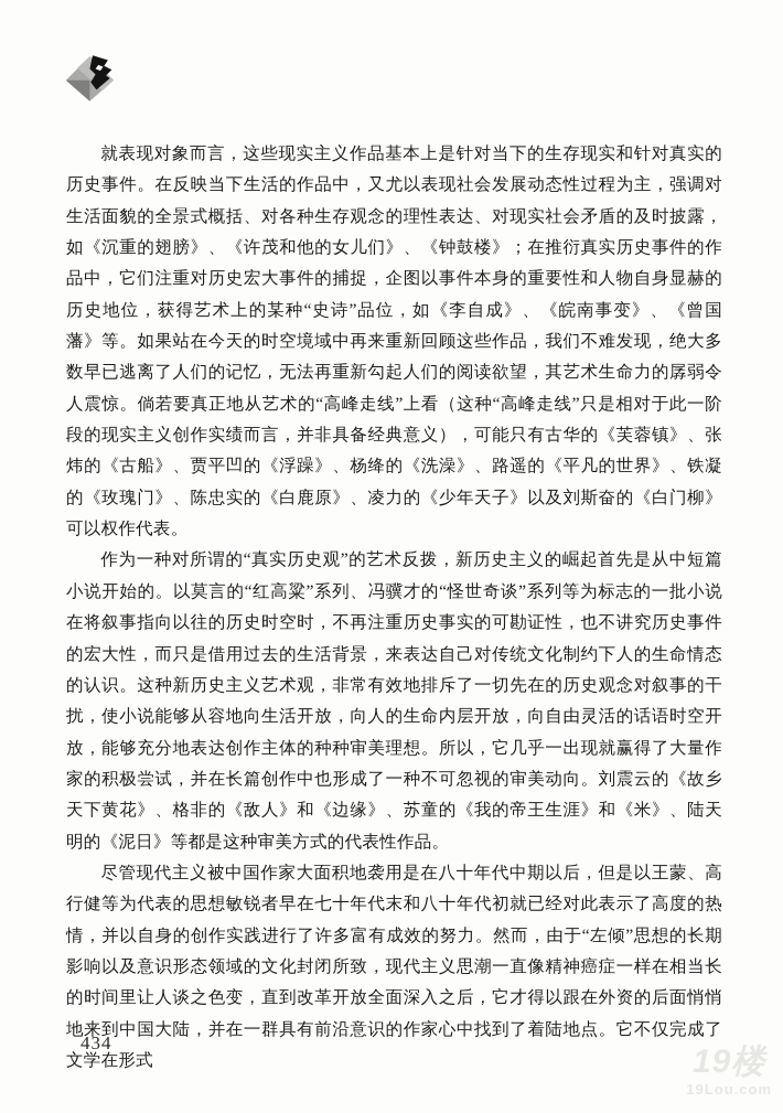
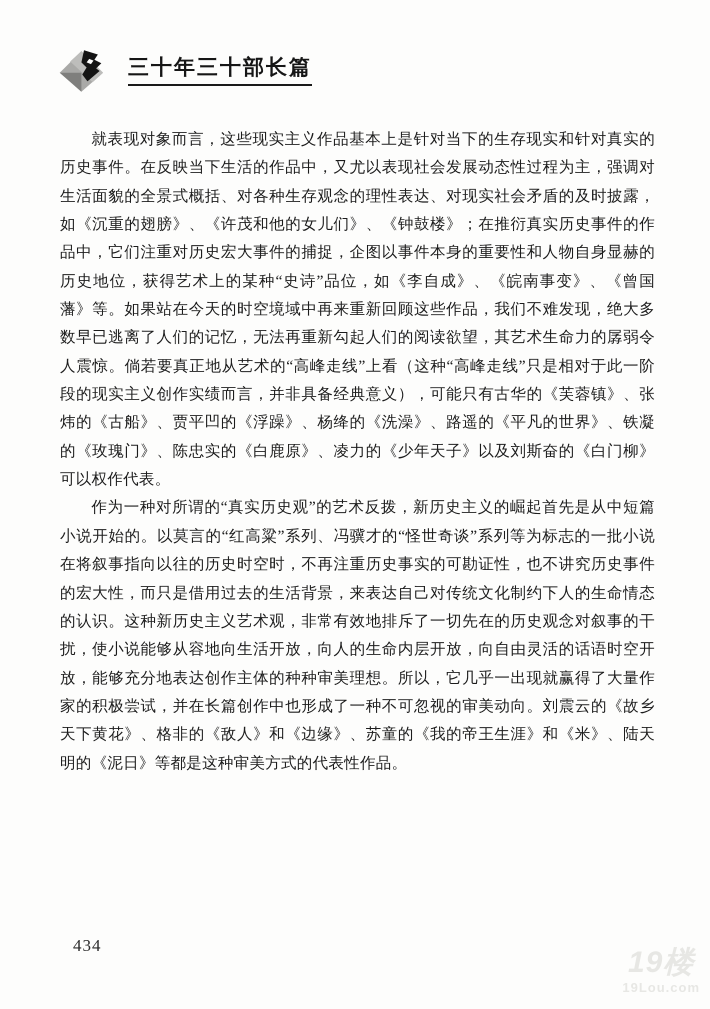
+ 三十年三十部长篇
  就表现对象而言，这些现实主义作品基本上是针对当下的生存现实和针对真实的历史事件。在反映当下生活的作品中，又尤以表现社会发展动态性过程为主，强调对生活面貌的全景式概括、对各种生存观念的理性表达、对现实社会矛盾的及时披露，如《沉重的翅膀》、《许茂和他的女儿们》、《钟鼓楼》；在推衍真实历史事件的作品中，它们注重对历史宏大事件的捕捉，企图以事件本身的重要性和人物自身显赫的历史地位，获得艺术上的某种“史诗”品位，如《李自成》、《皖南事变》、《曾国藩》等。如果站在今天的时空境域中再来重新回顾这些作品，我们不难发现，绝大多数早已逃离了人们的记忆，无法再重新勾起人们的阅读欲望，其艺术生命力的孱弱令人震惊。倘若要真正地从艺术的“高峰走线”上看（这种“高峰走线”只是相对于此一阶段的现实主义创作实绩而言，并非具备经典意义），可能只有古华的《芙蓉镇》、张炜的《古船》、贾平凹的《浮躁》、杨绛的《洗澡》、路遥的《平凡的世界》、铁凝的《玫瑰门》、陈忠实的《白鹿原》、凌力的《少年天子》以及刘斯奋的《白门柳》可以权作代表。
  作为一种对所谓的“真实历史观”的艺术反拨，新历史主义的崛起首先是从中短篇小说开始的。以莫言的“红高粱”系列、冯骥才的“怪世奇谈”系列等为标志的一批小说在将叙事指向以往的历史时空时，不再注重历史事实的可勘证性，也不讲究历史事件的宏大性，而只是借用过去的生活背景，来表达自己对传统文化制约下人的生命情态的认识。这种新历史主义艺术观，非常有效地排斥了一切先在的历史观念对叙事的干扰，使小说能够从容地向生活开放，向人的生命内层开放，向自由灵活的话语时空开放，能够充分地表达创作主体的种种审美理想。所以，它几乎一出现就赢得了大量作家的积极尝试，并在长篇创作中也形成了一种不可忽视的审美动向。刘震云的《故乡天下黄花》、格非的《敌人》和《边缘》、苏童的《我的帝王生涯》和《米》、陆天明的《泥日》等都是这种审美方式的代表性作品。
- 尽管现代主义被中国作家大面积地袭用是在八十年代中期以后，但是以王蒙、高行健等为代表的思想敏锐者早在七十年代末和八十年代初就已经对此表示了高度的热情，并以自身的创作实践进行了许多富有成效的努力。然而，由于“左倾”思想的长期影响以及意识形态领域的文化封闭所致，现代主义思潮一直像精神癌症一样在相当长的时间里让人谈之色变，直到改革开放全面深入之后，它才得以跟在外资的后面悄悄地来到中国大陆，并在一群具有前沿意识的作家心中找到了着陆地点。它不仅完成了文学在形式
  434
  19楼
  19Lou.com
